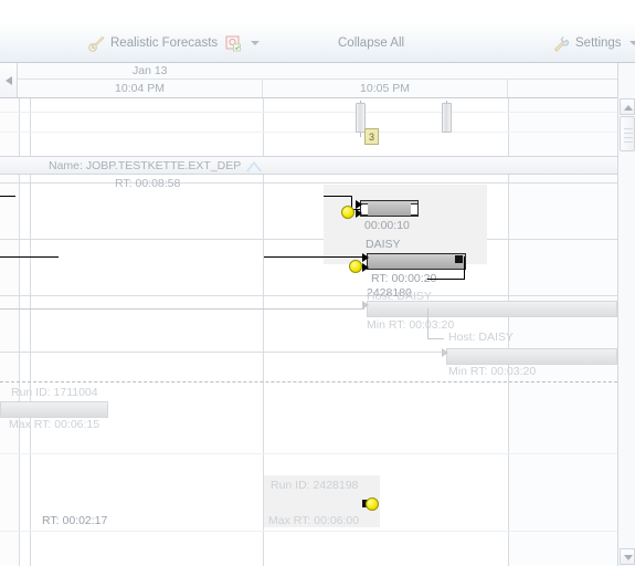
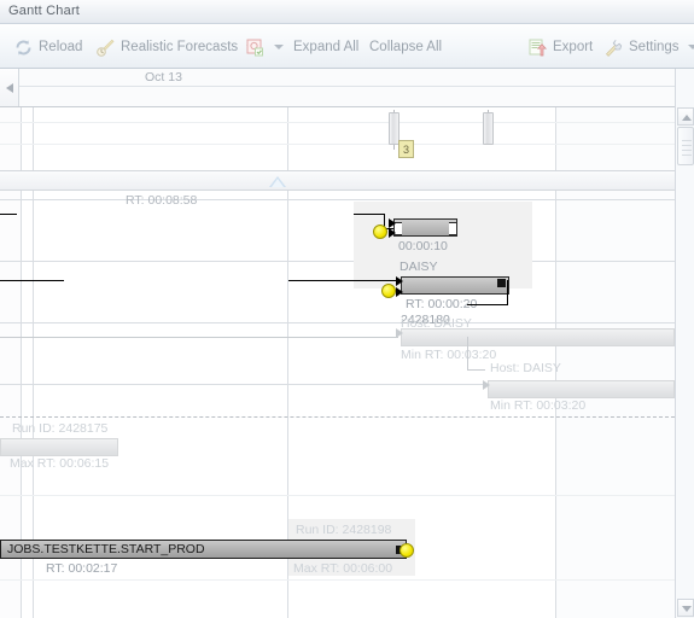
+ Gantt Chart
+ Reload
  Realistic Forecasts
+ Expand All
  Collapse All
+ Export
  Settings
- Jan 13
+ Oct 13
- 10:04 PM
- 10:05 PM
- Name: JOBP.TESTKETTE.EXT_DEP
  RT: 00:08:58
  3
  2428180
  00:00:10
  DAISY
  RT: 00:00:
  Host: DAISY
  Min RT: 00:3:20
  Host: DAISY
  Min RT: 00:03:20
- Run ID: 1711004
+ Run ID: 2428175
  Max RT: 00:06:15
  Run ID: 2428198
+ JOBS.TESTKETTE.START_PROD
  RT: 00:02:17
  Max RT: 00:06:00
